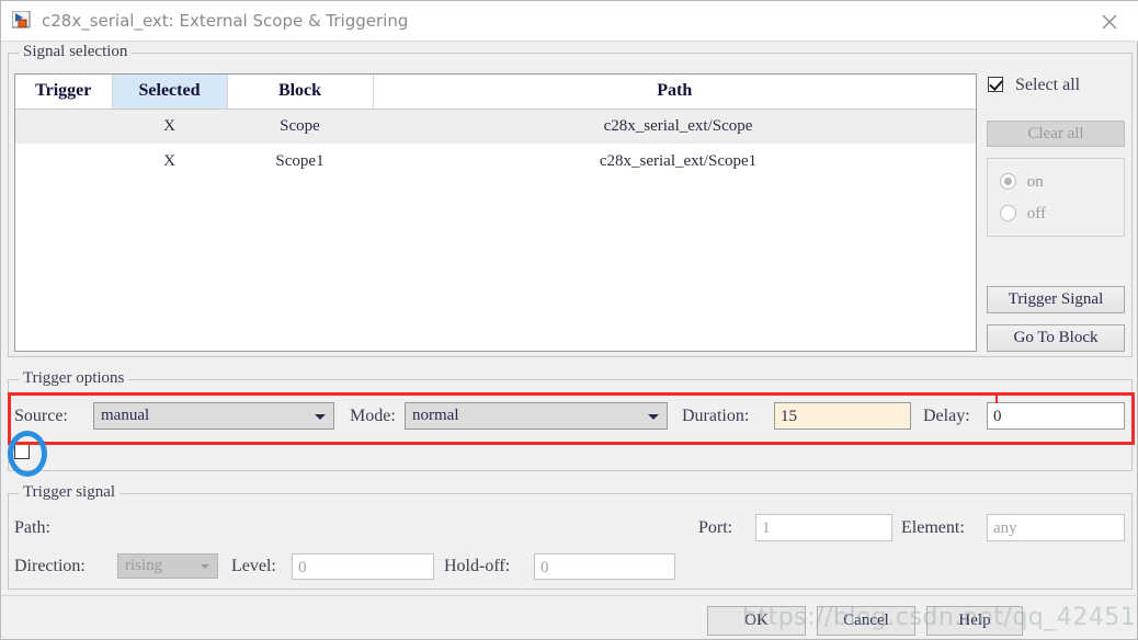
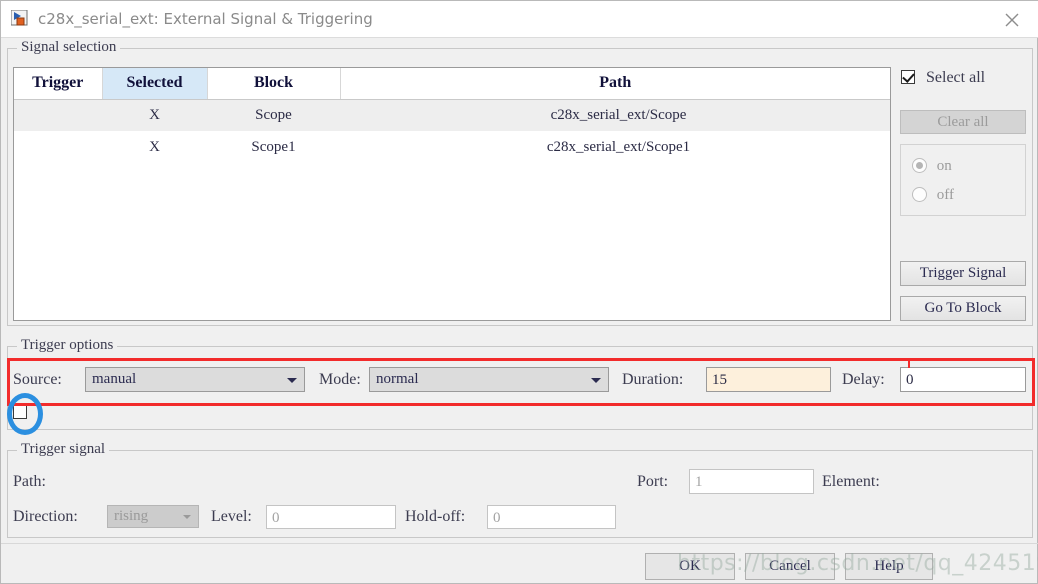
- c28x_serial_ext: External Scope & Triggering
+ c28x_serial_ext: External Signal & Triggering
  Signal selection
  Trigger	Selected	Block	Path
  	X	Scope	c28x_serial_ext/Scope
  	X	Scope1	c28x_serial_ext/Scope1
  Select all
  Clear all
  on
  off
  Trigger Signal
  Go To Block
  Trigger options
  Source:
  manual
  Mode:
  normal
  Duration:
  15
  Delay:
  0
  Trigger signal
  Path:
  Port:
  1
  Element:
- any
  Direction:
  rising
  Level:
  0
  Hold-off:
  0
  OK
  Cancel
  Help
  https://blog.csdn.net/qq_42451
